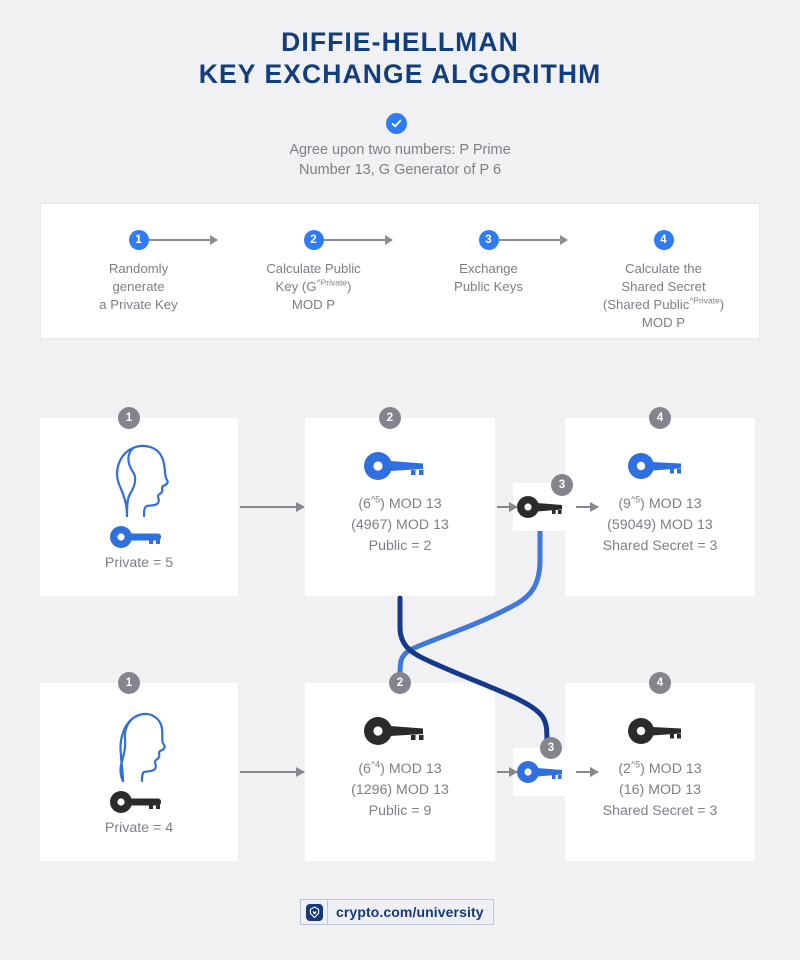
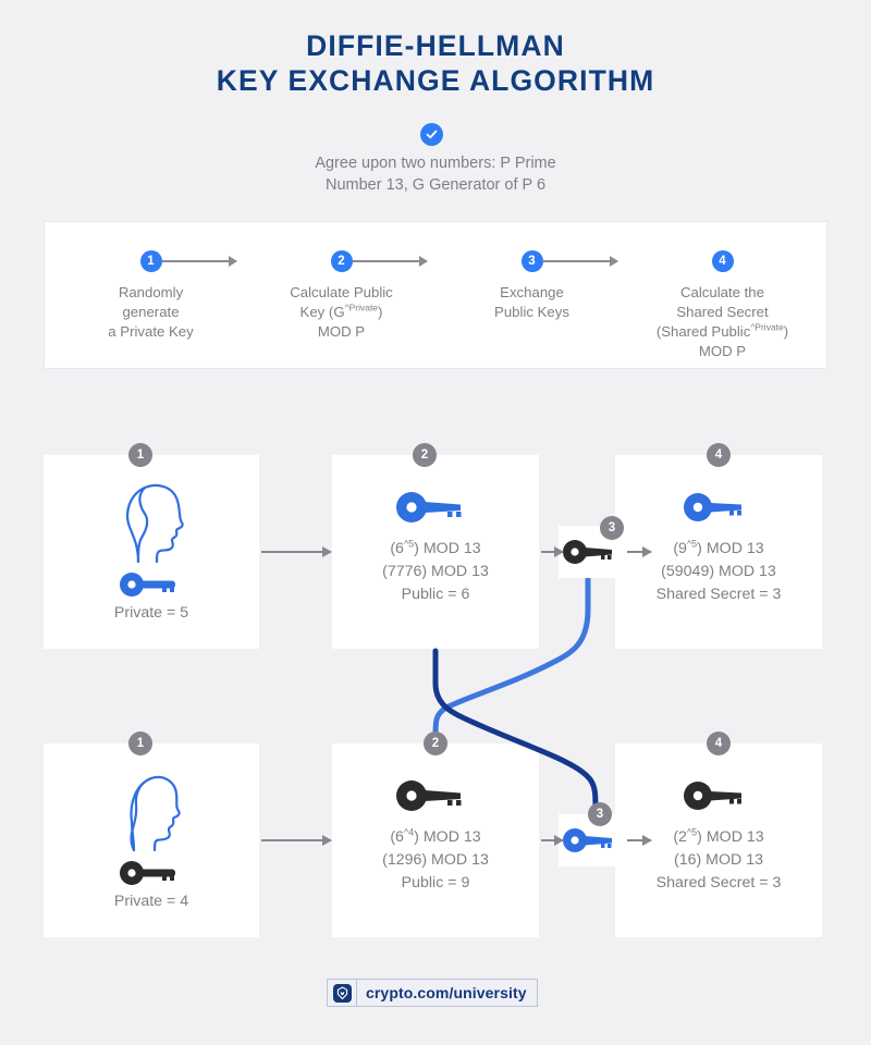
  DIFFIE-HELLMAN
  KEY EXCHANGE ALGORITHM
  Agree upon two numbers: P Prime
  Number 13, G Generator of P 6
  1
  Randomly
  generate
  a Private Key
  2
  Calculate Public
  Key (G^Private)
  MOD P
  3
  Exchange
  Public Keys
  4
  Calculate the
  Shared Secret
  (Shared Public^Private)
  MOD P
  1
  Private = 5
  2
  (6^5) MOD 13
- (4967) MOD 13
+ (7776) MOD 13
- Public = 2
+ Public = 6
  3
  4
  (9^5) MOD 13
  (59049) MOD 13
  Shared Secret = 3
  1
  Private = 4
  2
  (6^4) MOD 13
  (1296) MOD 13
  Public = 9
  3
  4
  (2^5) MOD 13
  (16) MOD 13
  Shared Secret = 3
  crypto.com/university
